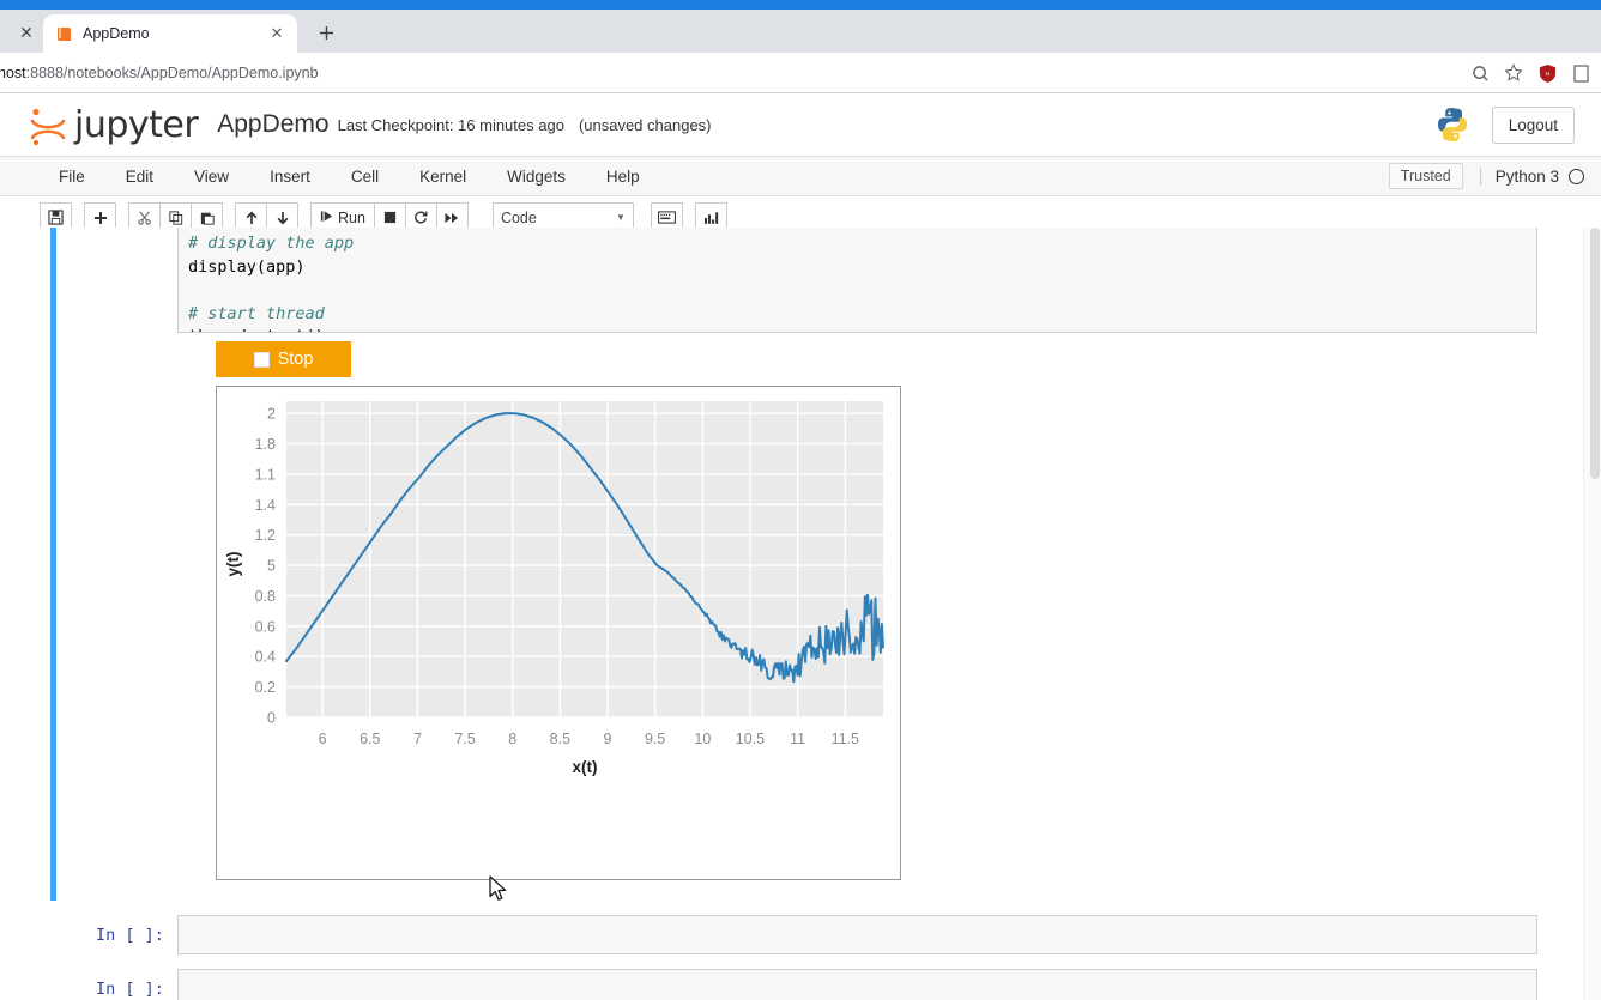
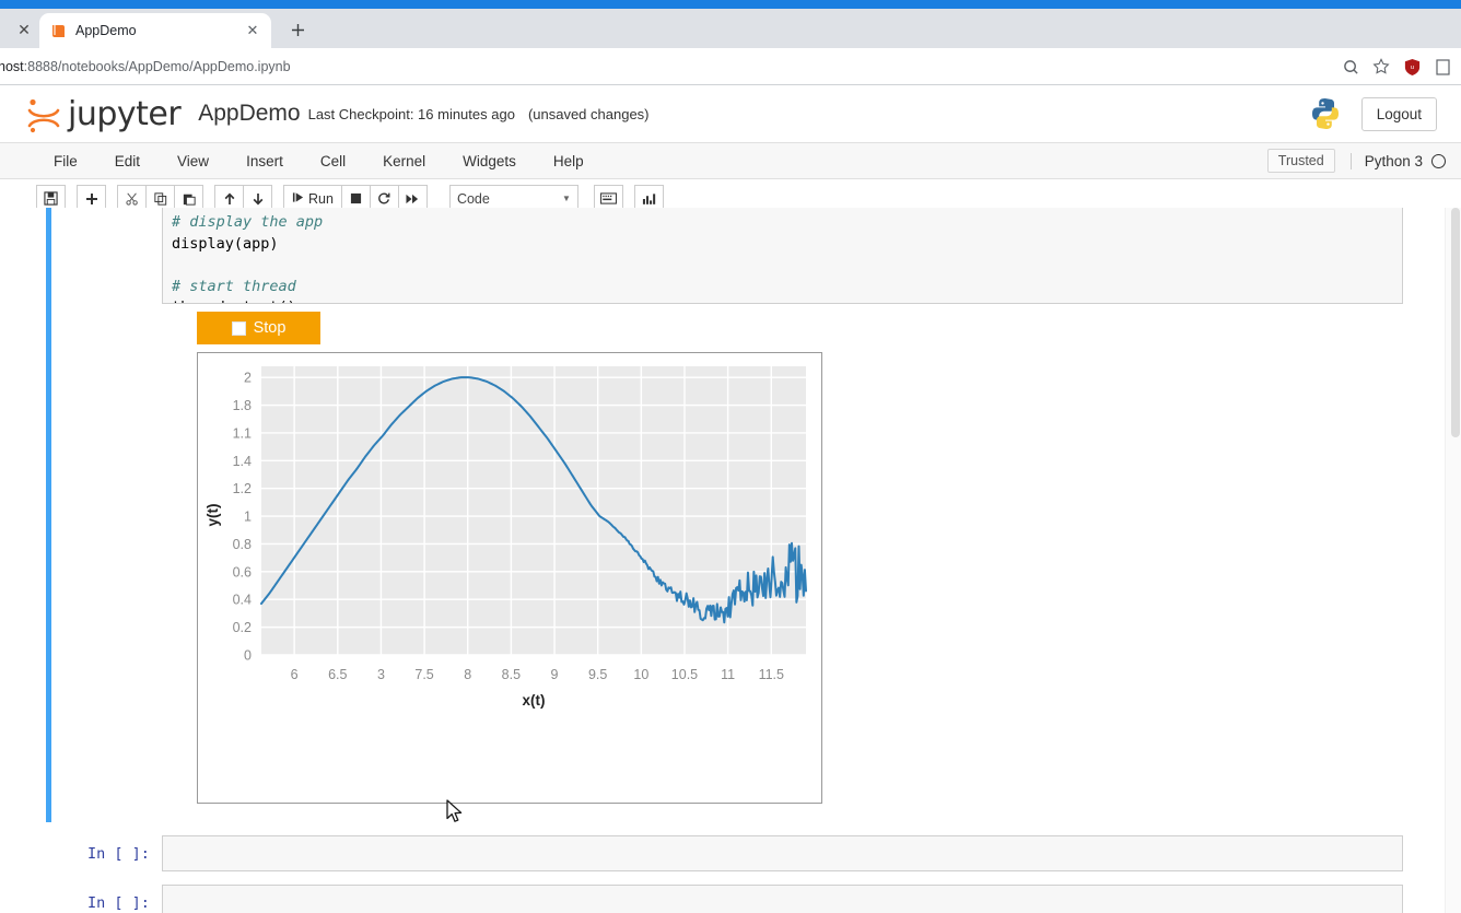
  ✕
  AppDemo
  ✕
  host:8888/notebooks/AppDemo/AppDemo.ipynb
  jupyter
  AppDemo
  Last Checkpoint: 16 minutes ago
  (unsaved changes)
  Logout
  File
  Edit
  View
  Insert
  Cell
  Kernel
  Widgets
  Help
  Trusted
  Python 3
  Run
  Code
  ▼
  # display the app display(app) # start thread
  Stop
  0
  0.2
  0.4
  0.6
  0.8
- 5
+ 1
  1.2
  1.4
  1.1
  1.8
  2
  6
  6.5
- 7
+ 3
  7.5
  8
  8.5
  9
  9.5
  10
  10.5
  11
  11.5
  x(t)
  In [ ]:
  In [ ]:
